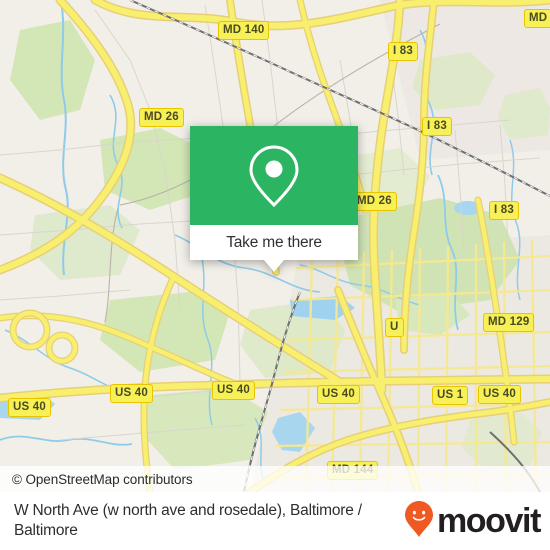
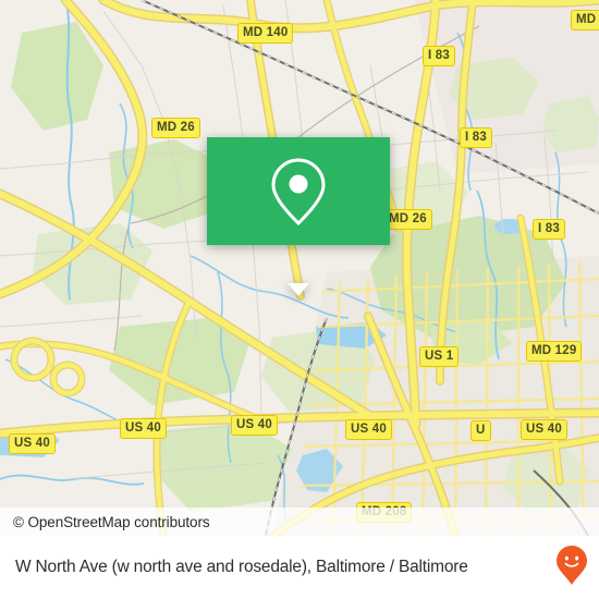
  MD 140
  MD
  I 83
  MD 26
  I 83
  I 83
  MD 26
- U
+ US 1
  MD 129
  US 40
  US 40
  US 40
- US 1
+ U
  US 40
  US 40
- MD 144
+ MD 208
  © OpenStreetMap contributors
- Take me there
  W North Ave (w north ave and rosedale), Baltimore / Baltimore
- moovit
